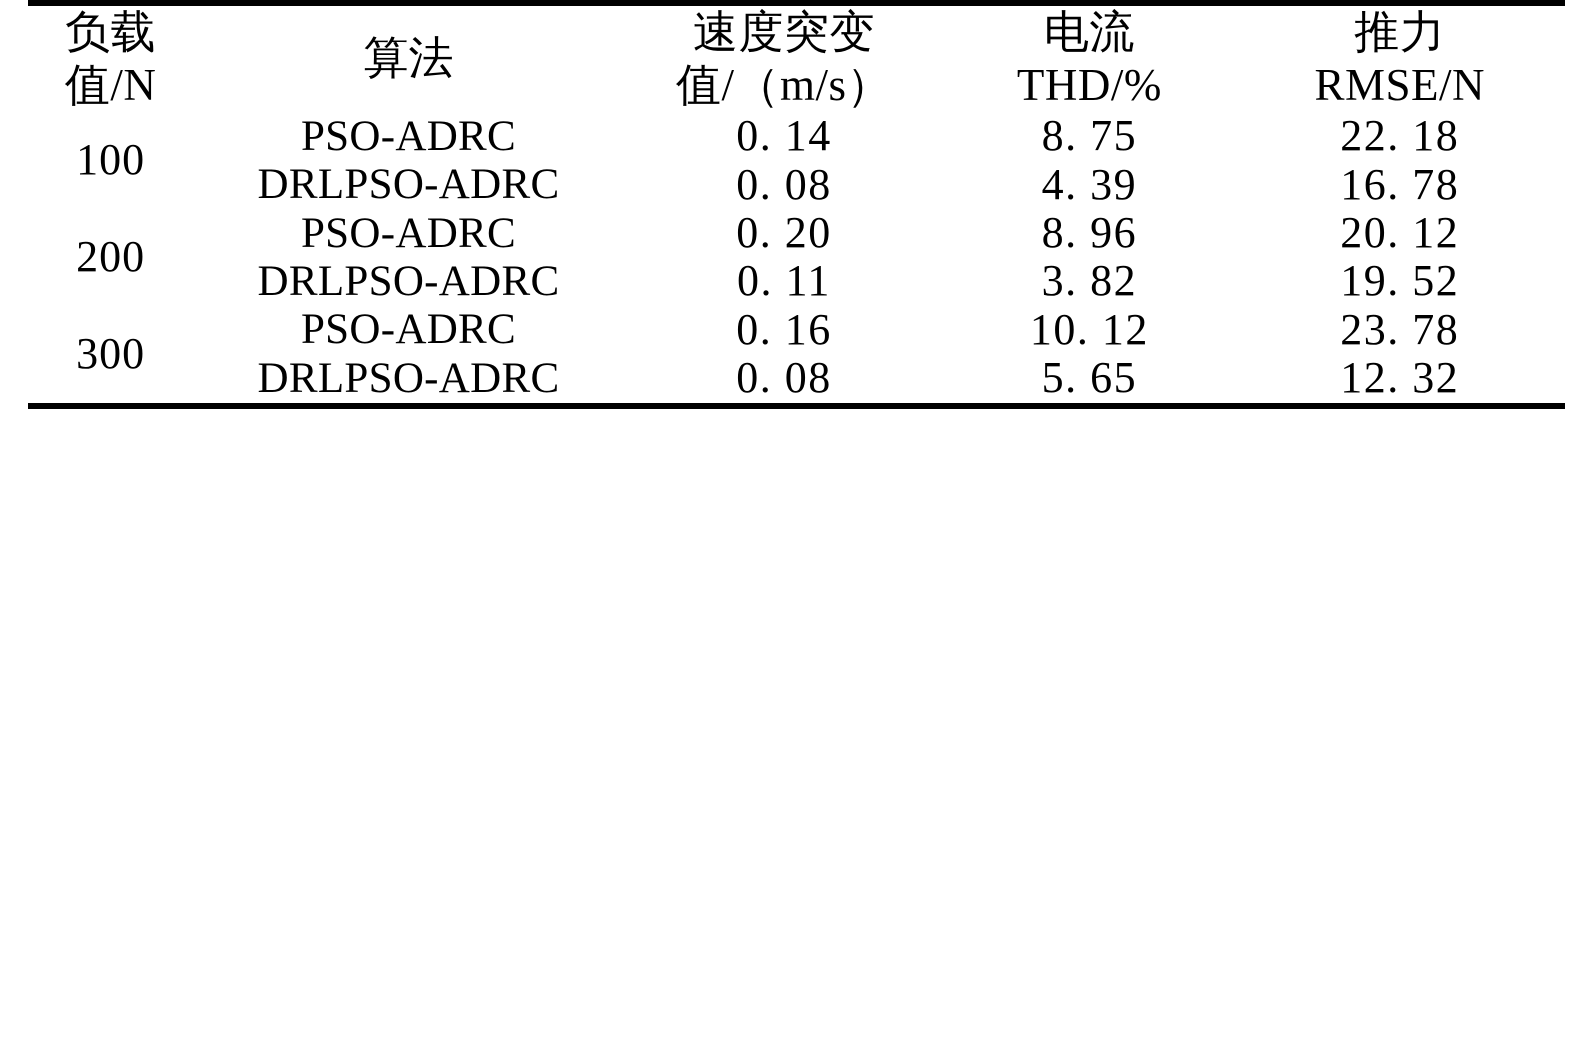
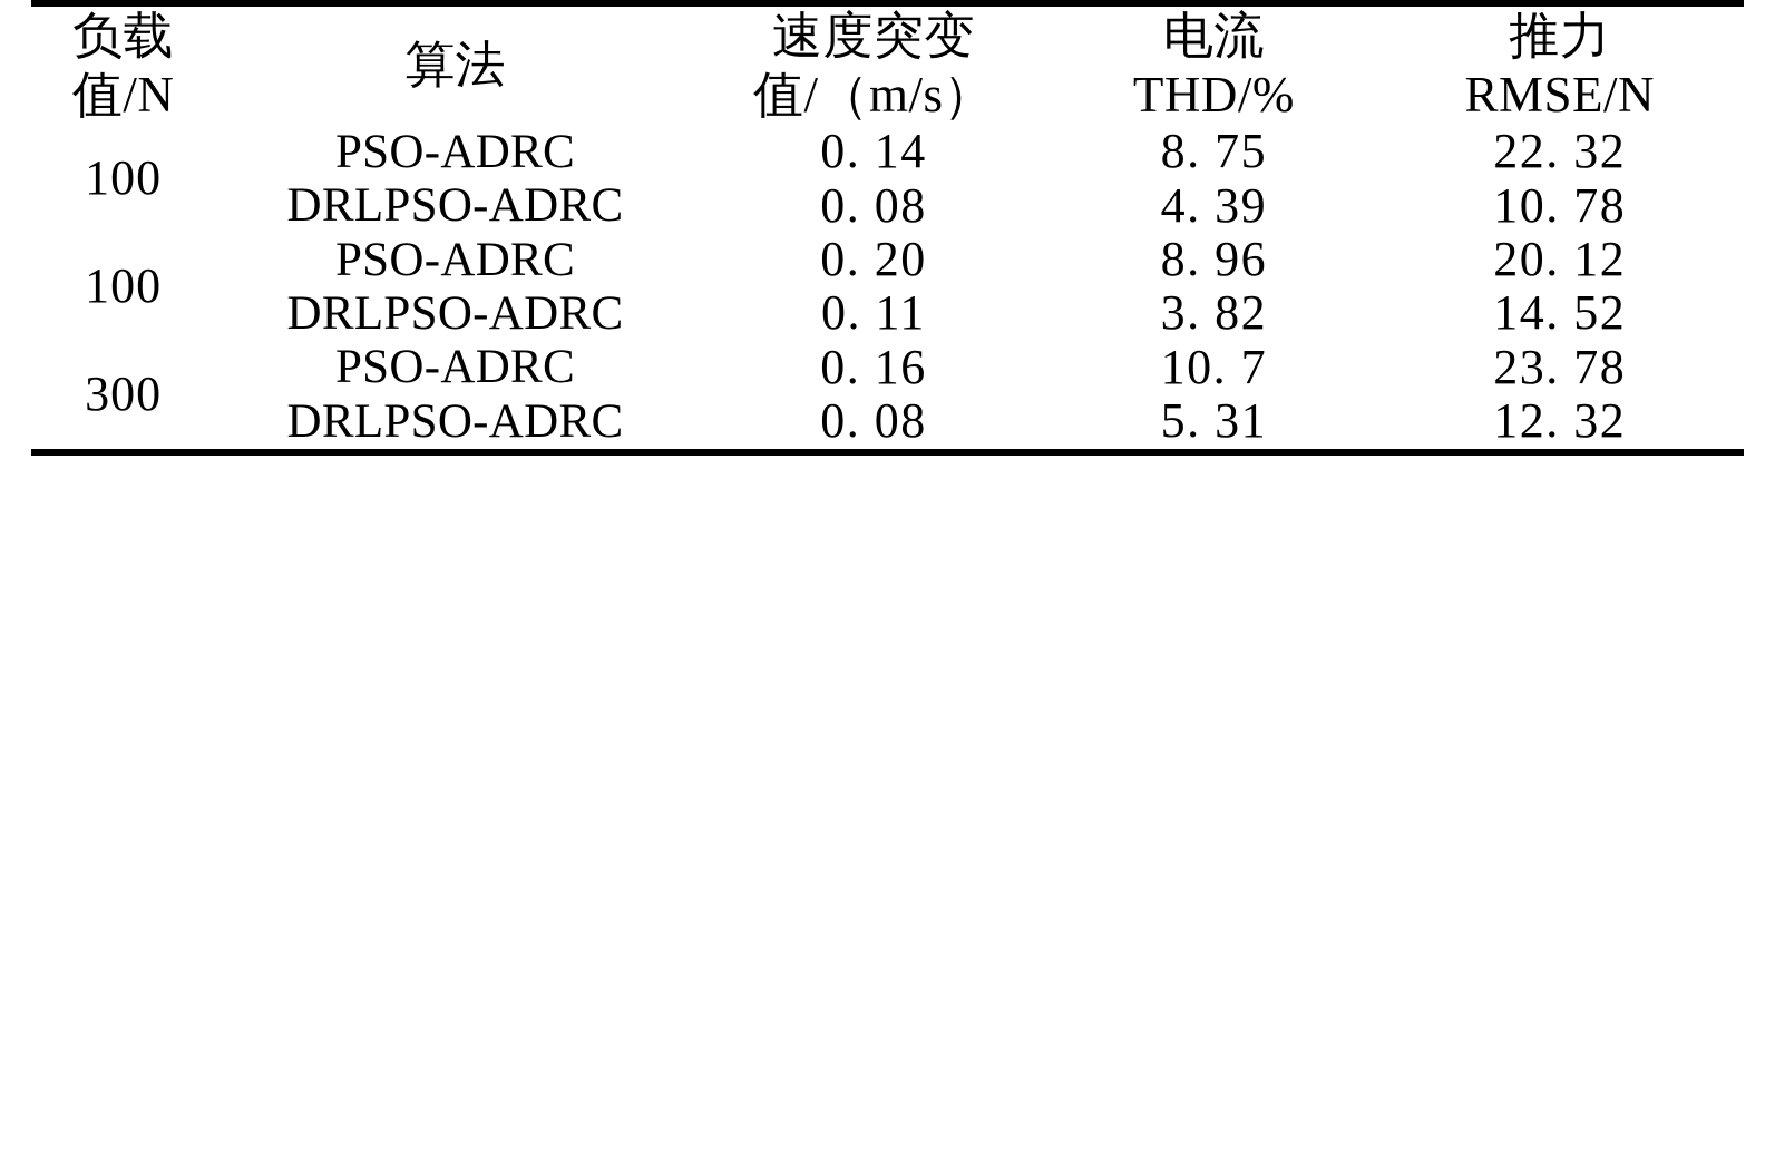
  负载 值/N	算法	速度突变 值/（m/s）	电流 THD/%	推力 RMSE/N
- 100	PSO-ADRC	0. 14	8. 75	22. 18
+ 100	PSO-ADRC	0. 14	8. 75	22. 32
- DRLPSO-ADRC	0. 08	4. 39	16. 78
+ DRLPSO-ADRC	0. 08	4. 39	10. 78
- 200	PSO-ADRC	0. 20	8. 96	20. 12
+ 100	PSO-ADRC	0. 20	8. 96	20. 12
- DRLPSO-ADRC	0. 11	3. 82	19. 52
+ DRLPSO-ADRC	0. 11	3. 82	14. 52
- 300	PSO-ADRC	0. 16	10. 12	23. 78
+ 300	PSO-ADRC	0. 16	10. 7	23. 78
- DRLPSO-ADRC	0. 08	5. 65	12. 32
+ DRLPSO-ADRC	0. 08	5. 31	12. 32
